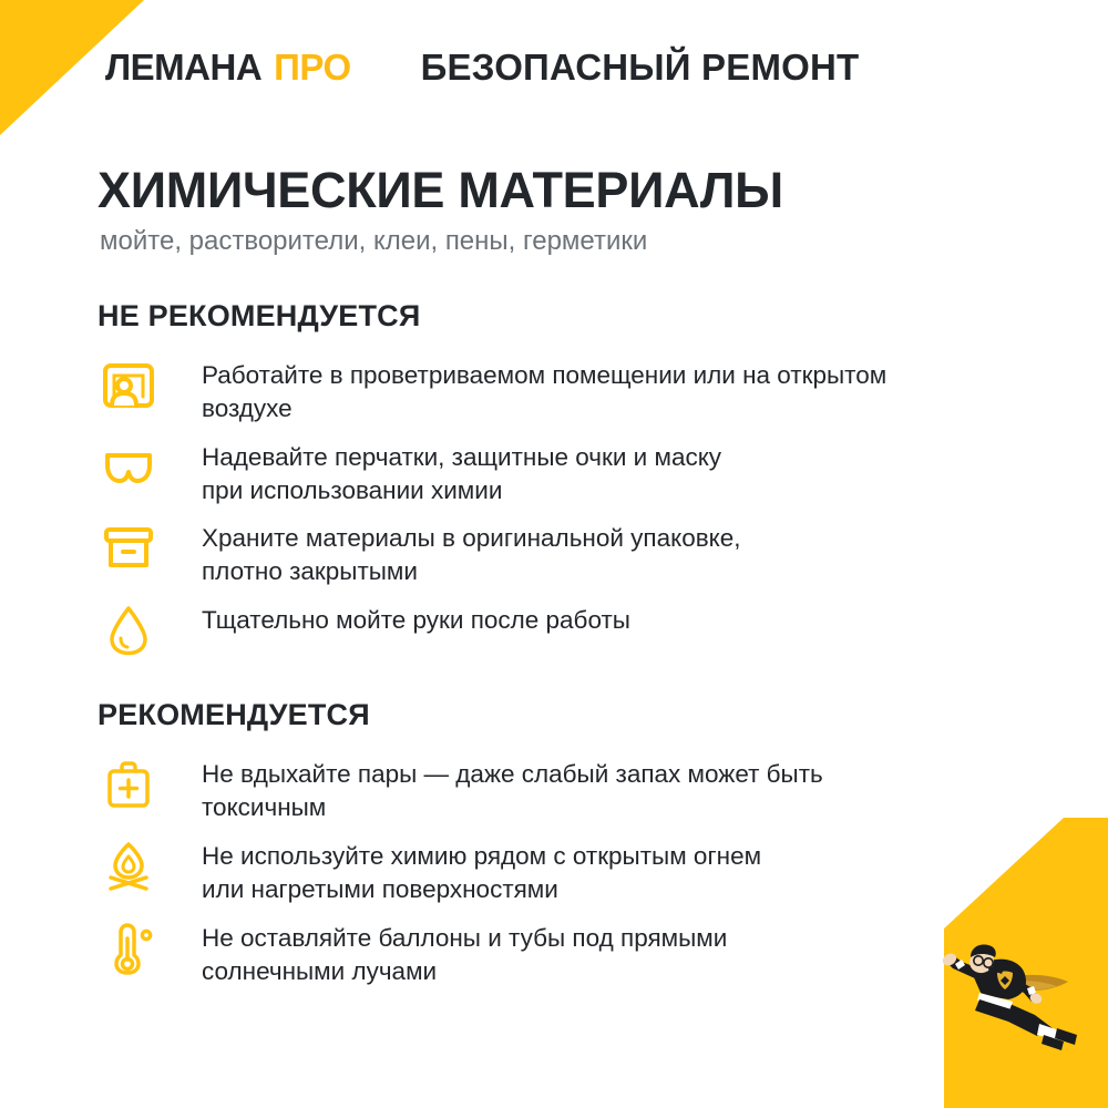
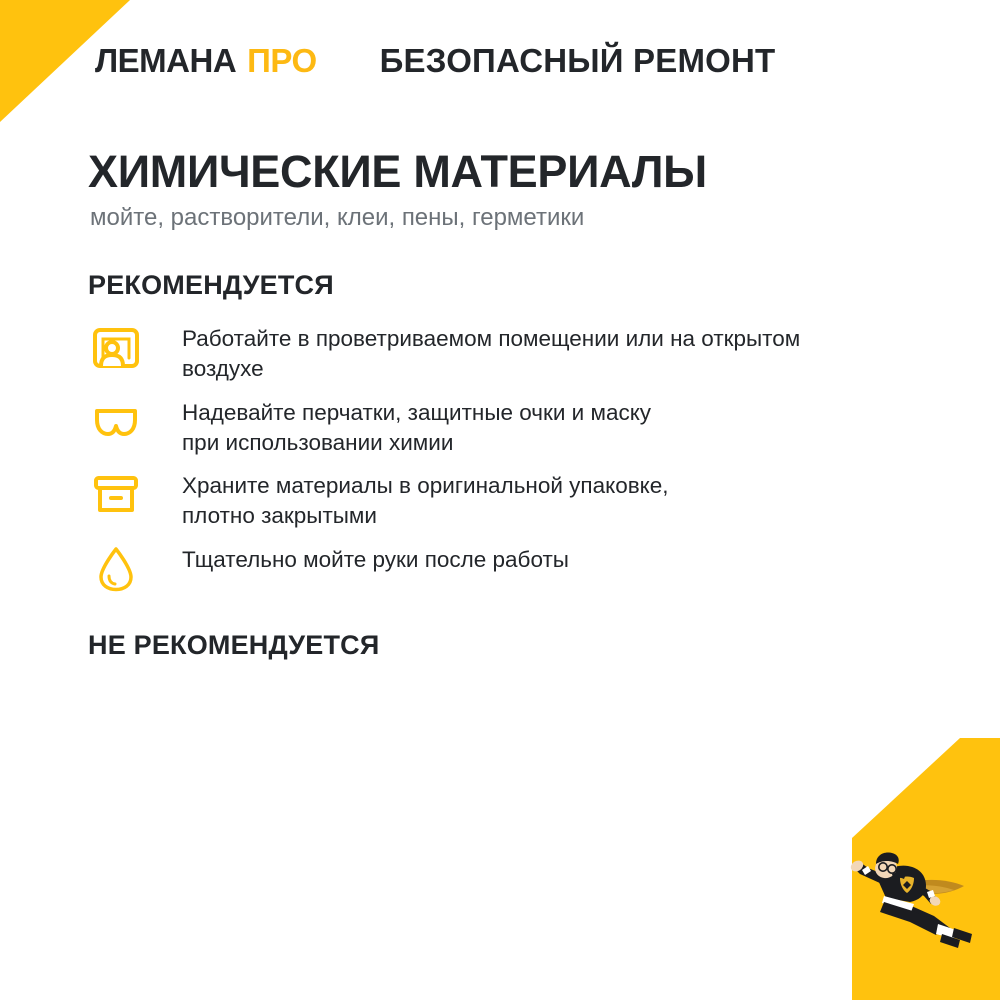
  ЛЕМАНА
  ПРО
  БЕЗОПАСНЫЙ РЕМОНТ
  ХИМИЧЕСКИЕ МАТЕРИАЛЫ
  мойте, растворители, клеи, пены, герметики
- НЕ РЕКОМЕНДУЕТСЯ
+ РЕКОМЕНДУЕТСЯ
  Работайте в проветриваемом помещении или на открытом
  воздухе
  Надевайте перчатки, защитные очки и маску
  при использовании химии
  Храните материалы в оригинальной упаковке,
  плотно закрытыми
  Тщательно мойте руки после работы
- РЕКОМЕНДУЕТСЯ
+ НЕ РЕКОМЕНДУЕТСЯ
- Не вдыхайте пары — даже слабый запах может быть
- токсичным
- Не используйте химию рядом с открытым огнем
- или нагретыми поверхностями
- Не оставляйте баллоны и тубы под прямыми
- солнечными лучами
